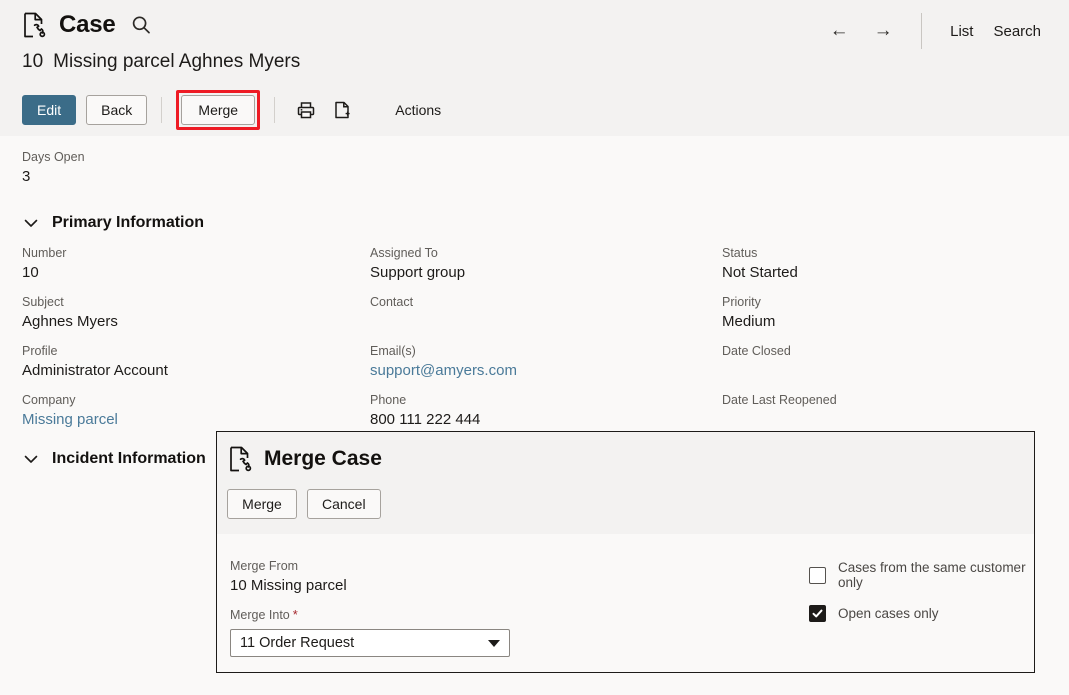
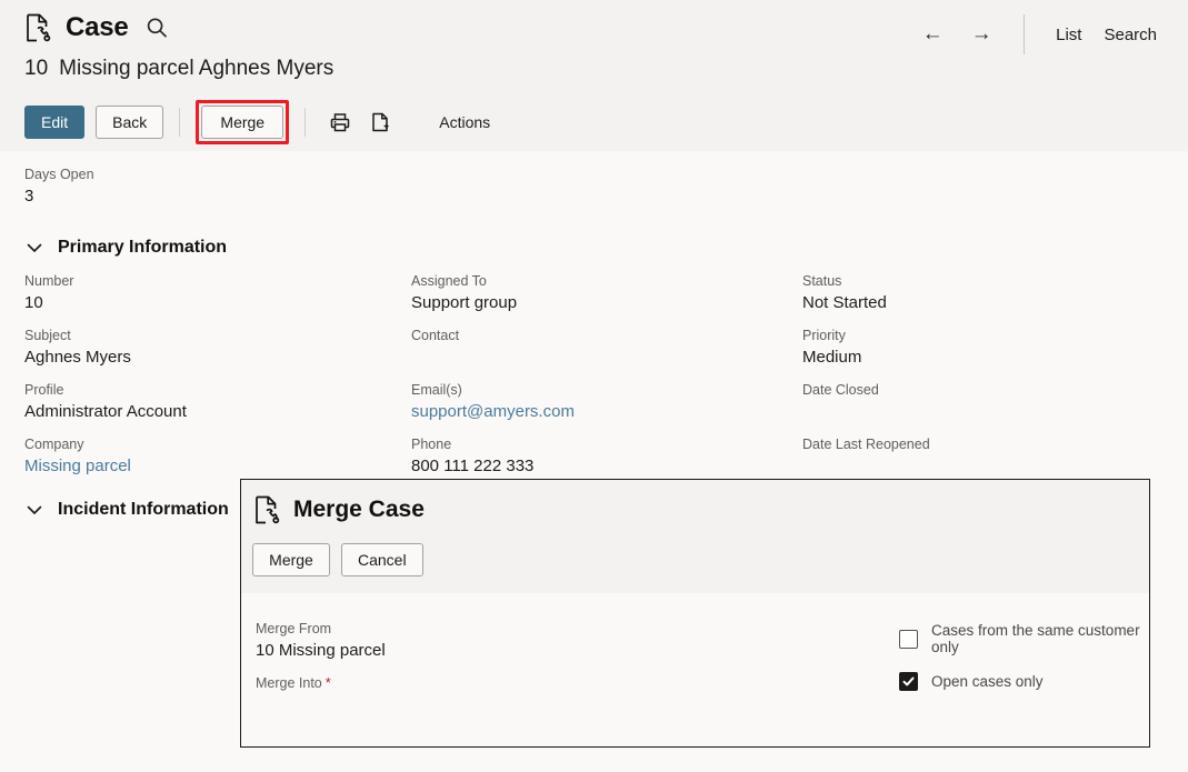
  Case
  10
  Missing parcel Aghnes Myers
  ←
  →
  List
  Search
  Edit
  Back
  Merge
  Actions
  Days Open
  3
  Primary Information
  Number
  10
  Subject
  Aghnes Myers
  Profile
  Administrator Account
  Company
  Missing parcel
  Assigned To
  Support group
  Contact
  Email(s)
  support@amyers.com
  Phone
- 800 111 222 444
+ 800 111 222 333
  Status
  Not Started
  Priority
  Medium
  Date Closed
  Date Last Reopened
  Incident Information
  Merge Case
  Merge
  Cancel
  Merge From
  10 Missing parcel
  Merge Into *
- 11 Order Request
  Cases from the same customer only
  Open cases only
